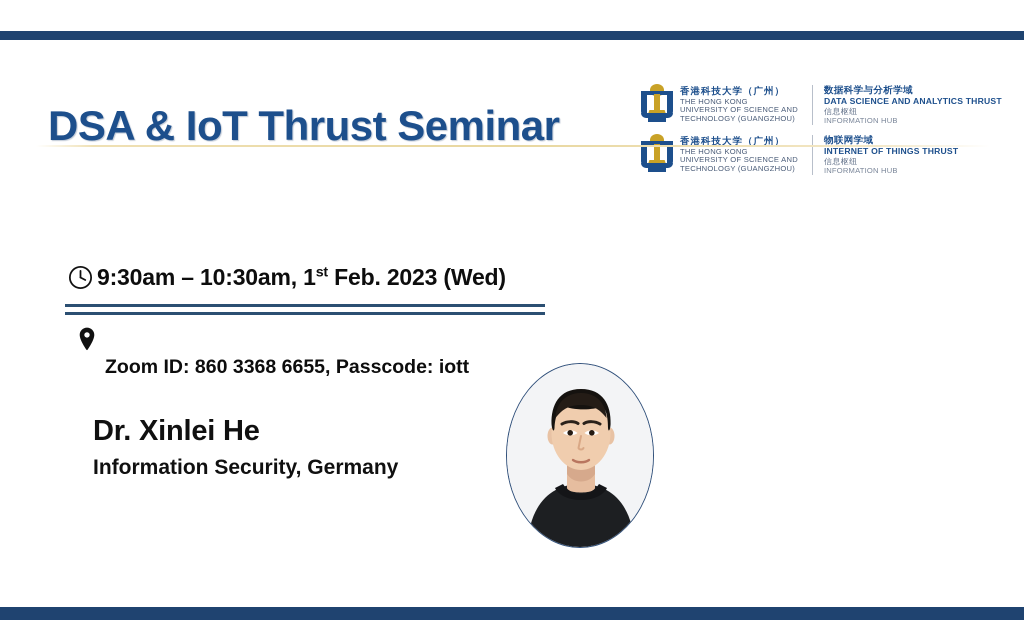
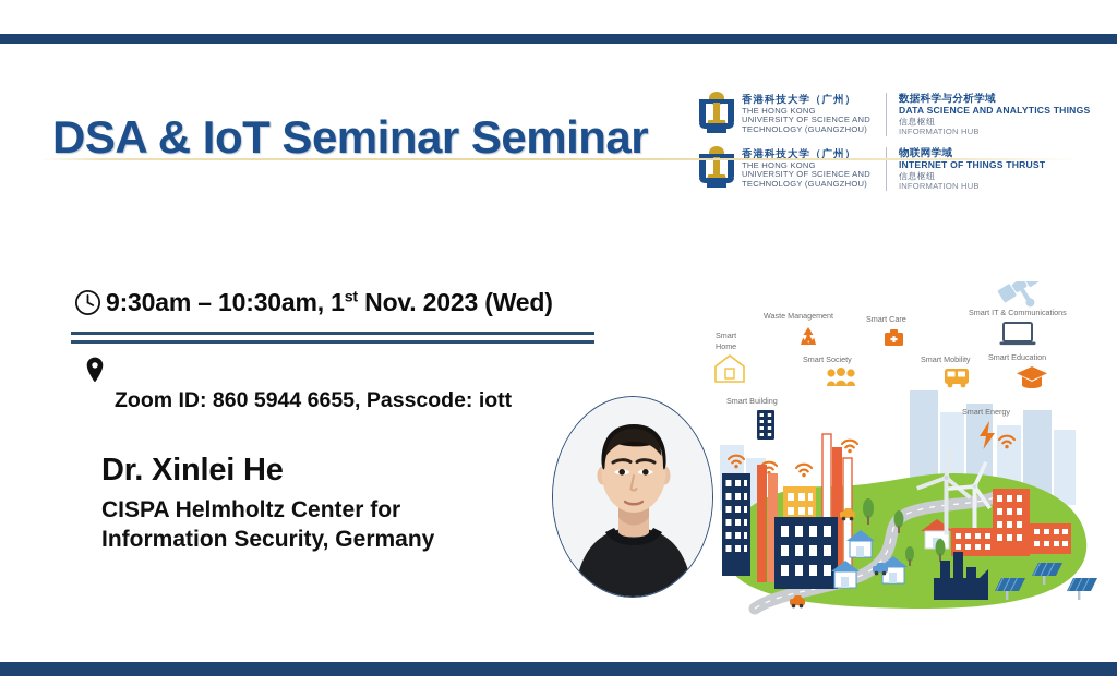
- DSA & IoT Thrust Seminar
+ DSA & IoT Seminar Seminar
  香港科技大学（广州）
  THE HONG KONG
  UNIVERSITY OF SCIENCE AND
  TECHNOLOGY (GUANGZHOU)
  数据科学与分析学域
- DATA SCIENCE AND ANALYTICS THRUST
+ DATA SCIENCE AND ANALYTICS THINGS
  信息枢纽
  INFORMATION HUB
  香港科技大学（广州）
  THE HONG KONG
  UNIVERSITY OF SCIENCE AND
  TECHNOLOGY (GUANGZHOU)
  物联网学域
  INTERNET OF THINGS THRUST
  信息枢纽
  INFORMATION HUB
- 9:30am – 10:30am, 1st Feb. 2023 (Wed)
+ 9:30am – 10:30am, 1st Nov. 2023 (Wed)
- Zoom ID: 860 3368 6655, Passcode: iott
+ Zoom ID: 860 5944 6655, Passcode: iott
  Dr. Xinlei He
+ CISPA Helmholtz Center for
  Information Security, Germany
+ Waste Management
+ Smart
+ Home
+ Smart Care
+ Smart IT & Communications
+ Smart Society
+ Smart Mobility
+ Smart Education
+ Smart Building
+ Smart Energy
